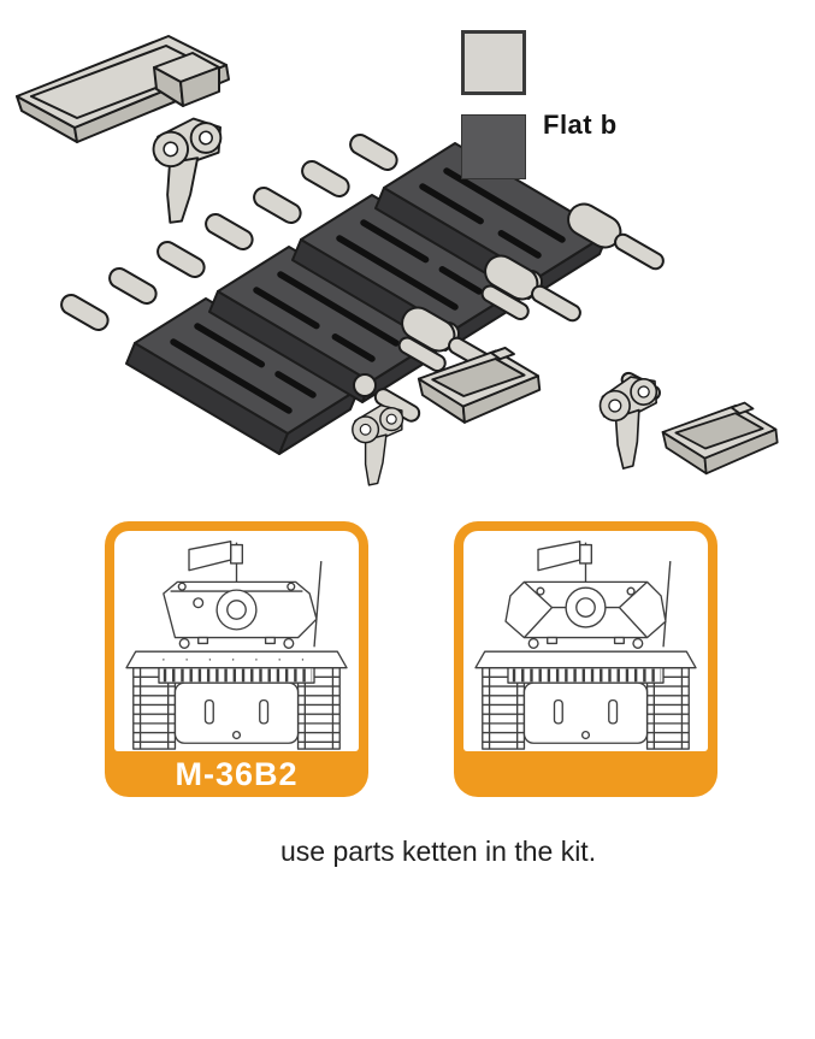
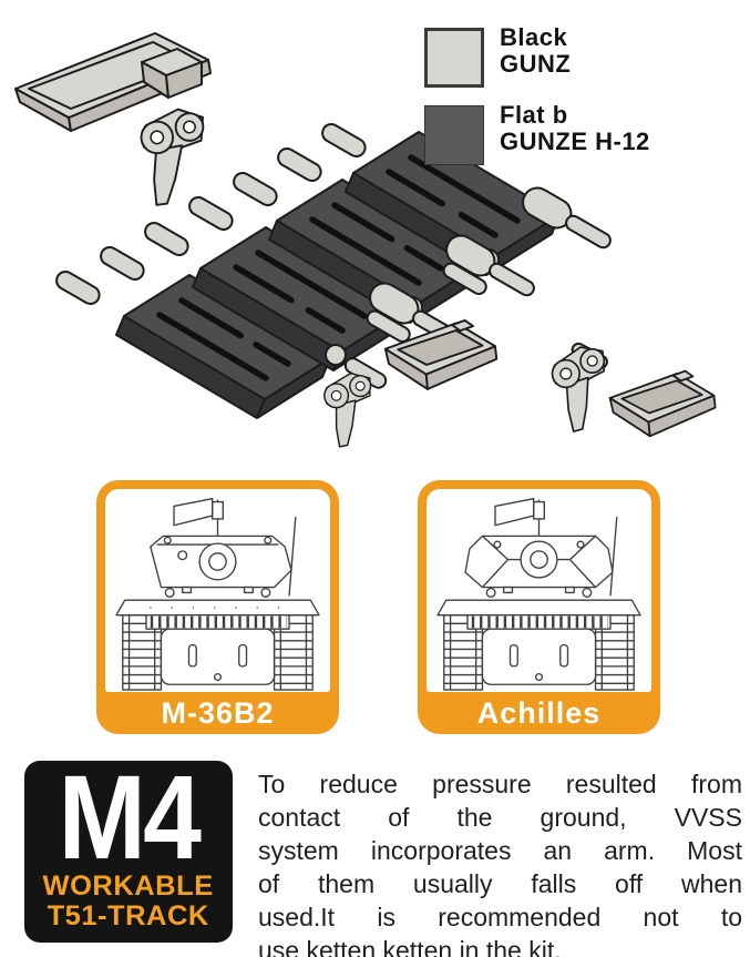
+ Black
+ GUNZ
  Flat b
+ GUNZE H-12
  M-36B2
+ Achilles
+ M4
+ WORKABLE
+ T51-TRACK
+ To reduce pressure resulted from
+ contact of the ground, VVSS
+ system incorporates an arm. Most
+ of them usually falls off when
+ used.It is recommended not to
- use parts ketten in the kit.
+ use ketten ketten in the kit.
